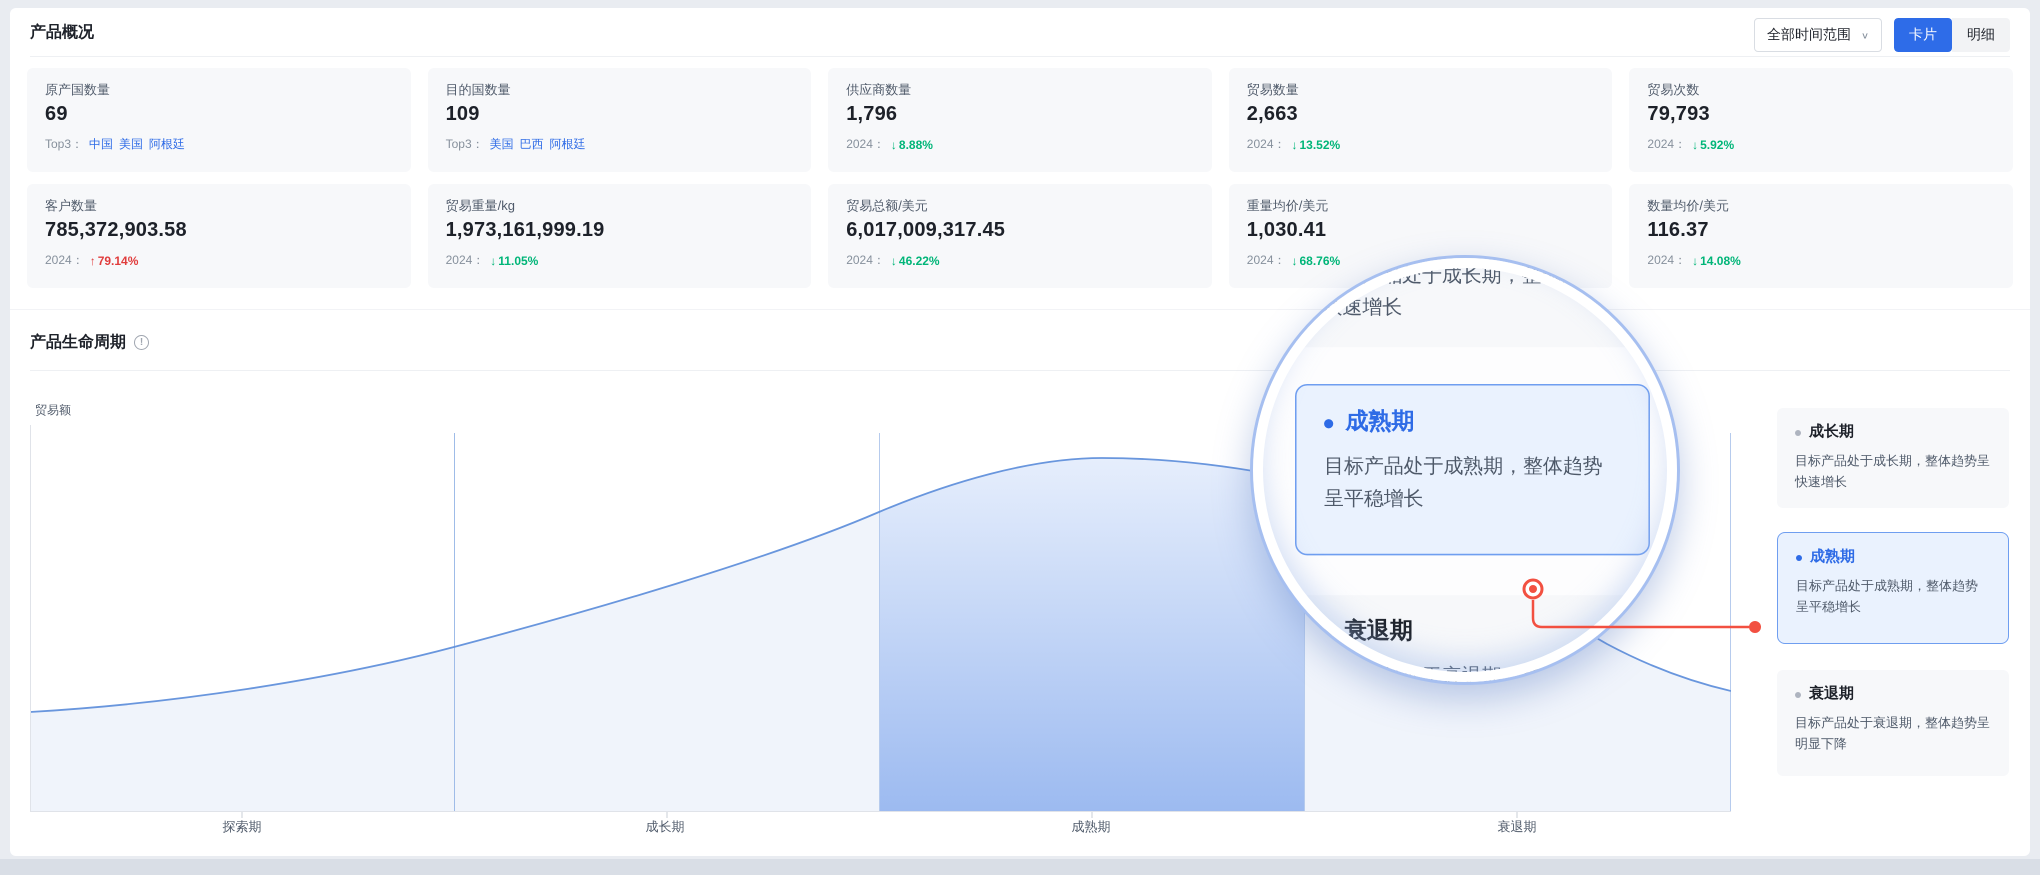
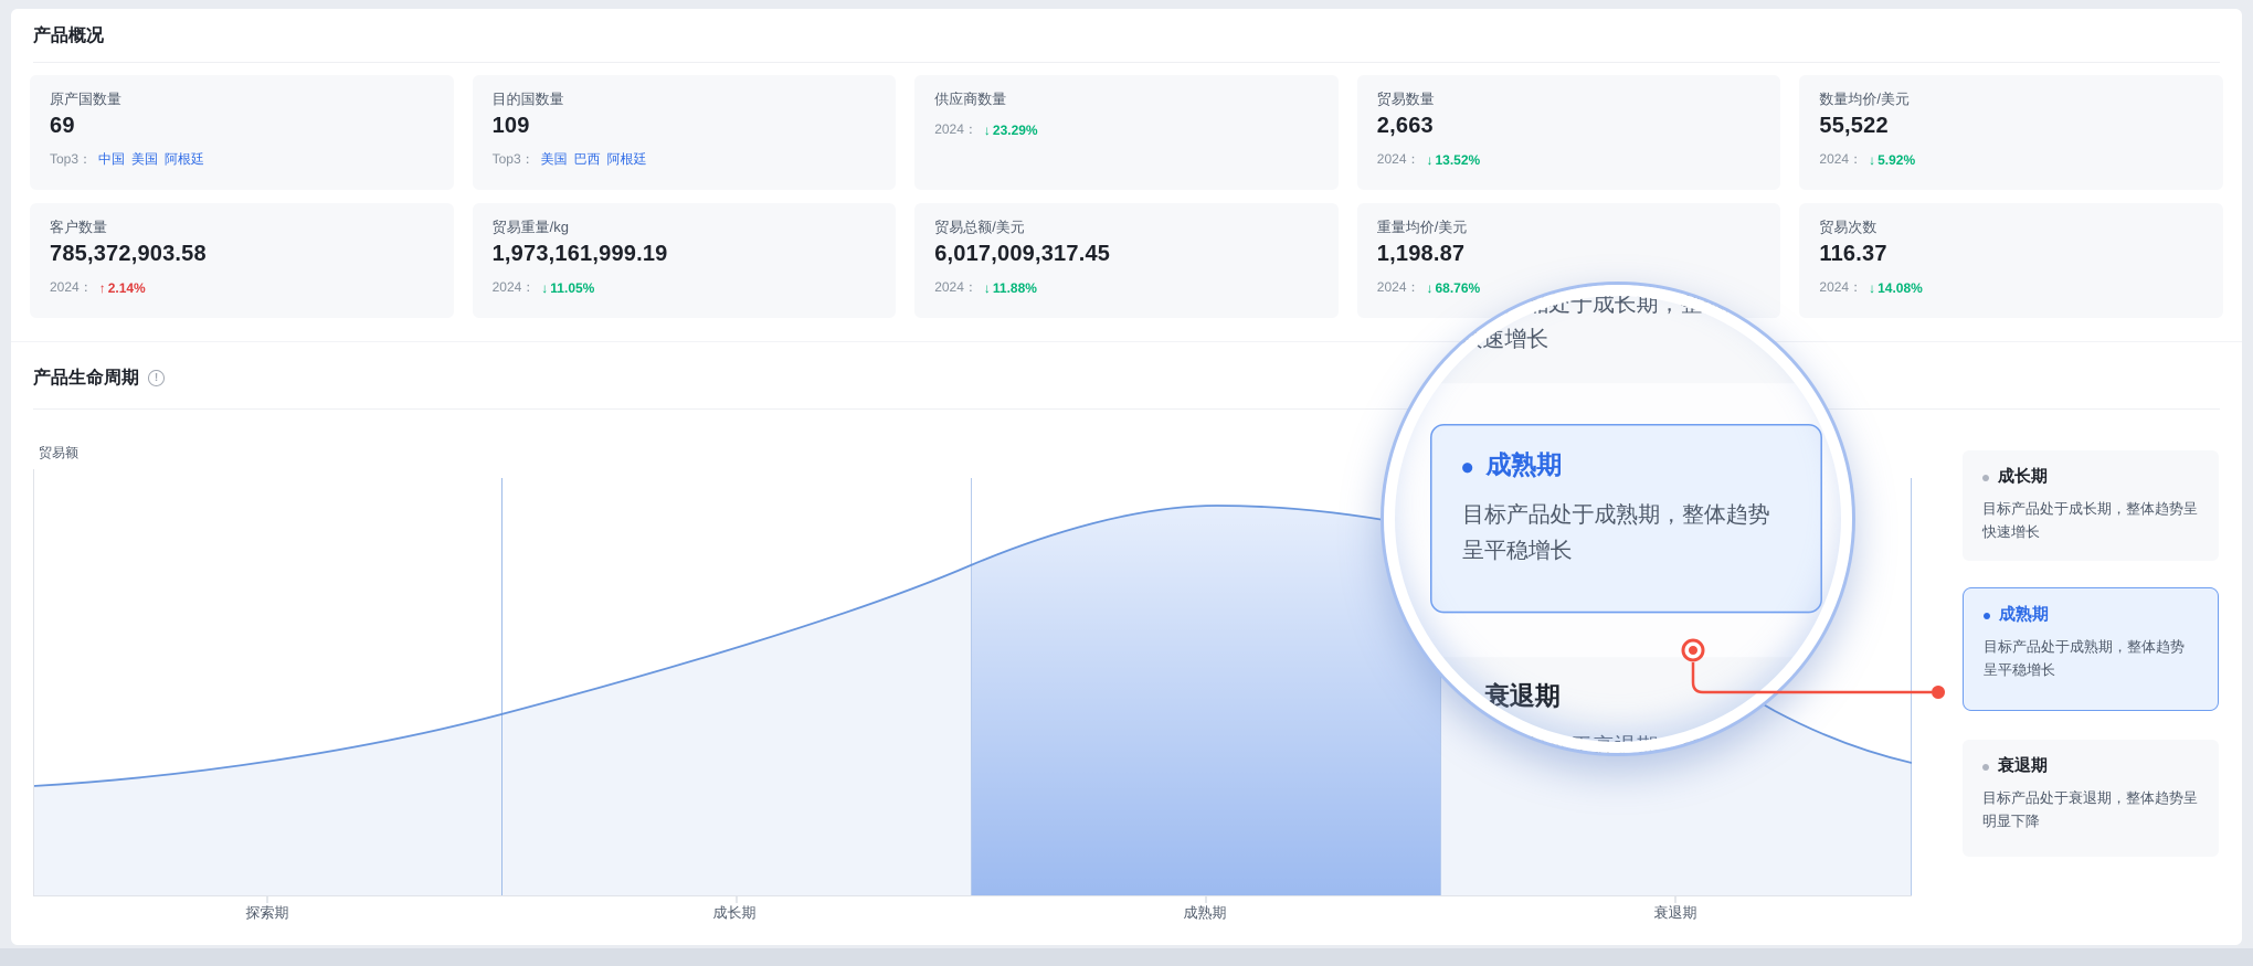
  产品概况
- 全部时间范围
- ∨
- 卡片
- 明细
  原产国数量
  69
  Top3：
  中国
  美国
  阿根廷
  目的国数量
  109
  Top3：
  美国
  巴西
  阿根廷
  供应商数量
- 1,796
  2024：
  ↓
- 8.88%
+ 23.29%
  贸易数量
  2,663
  2024：
  ↓
  13.52%
- 贸易次数
+ 数量均价/美元
- 79,793
+ 55,522
  2024：
  ↓
  5.92%
  客户数量
  785,372,903.58
  2024：
  ↑
- 79.14%
+ 2.14%
  贸易重量/kg
  1,973,161,999.19
  2024：
  ↓
  11.05%
  贸易总额/美元
  6,017,009,317.45
  2024：
  ↓
- 46.22%
+ 11.88%
  重量均价/美元
- 1,030.41
+ 1,198.87
  2024：
- 数量均价/美元
+ 贸易次数
  116.37
  2024：
  ↓
  14.08%
  产品生命周期
  !
  贸易额
  探索期
  成长期
  成熟期
  衰退期
  成长期
  目标产品处于成长期，整体趋势呈快速增长
  成熟期
  目标产品处于成熟期，整体趋势呈平稳增长
  衰退期
  目标产品处于衰退期，整体趋势呈明显下降
  目标产品处于成长期，整体趋势呈快速增长
  成熟期
  目标产品处于成熟期，整体趋势呈平稳增长
  衰退期
  目标产品处于衰退期，整体趋势呈
